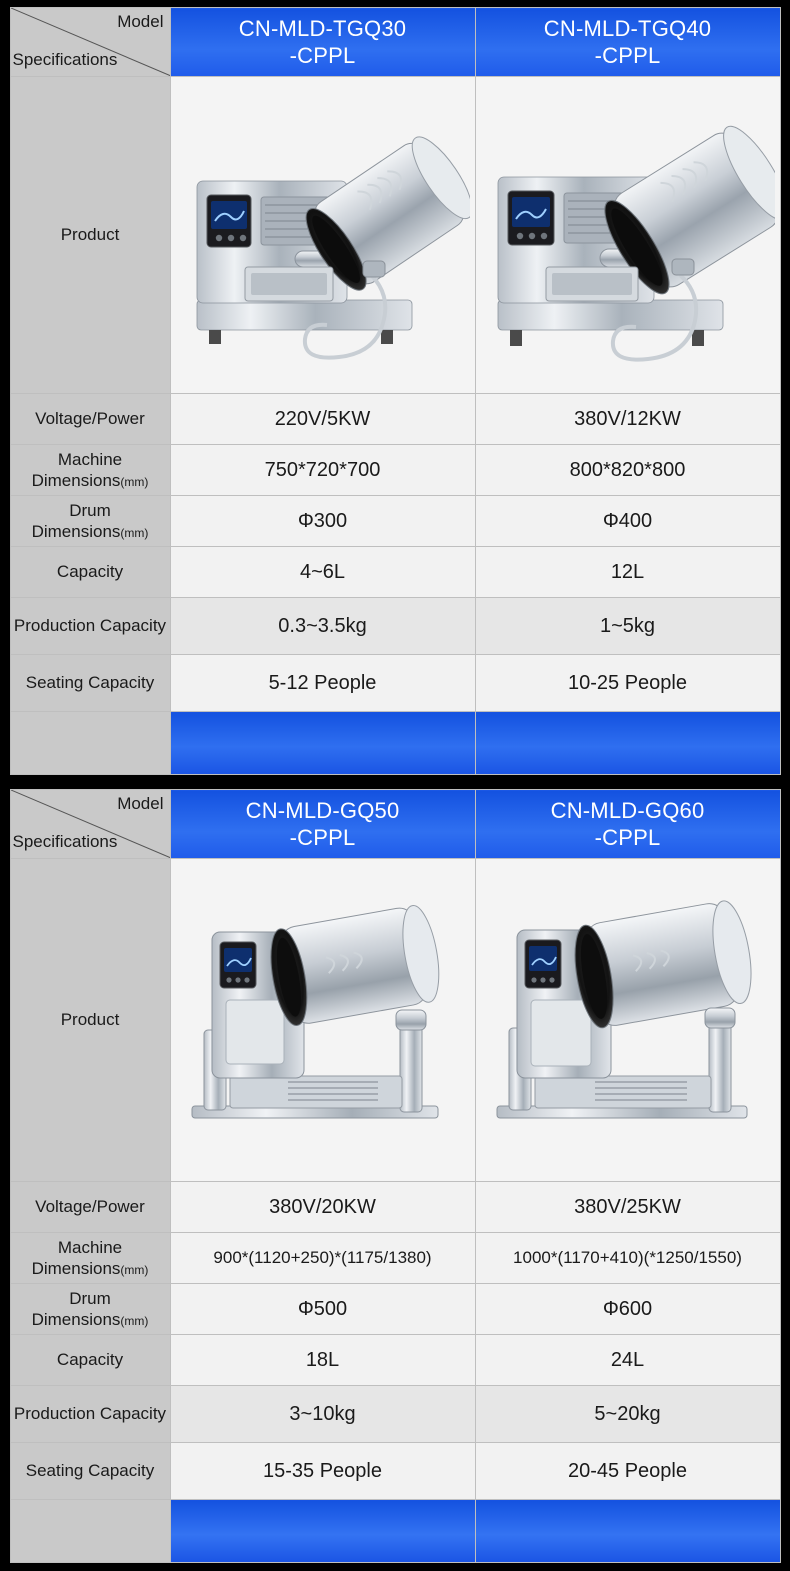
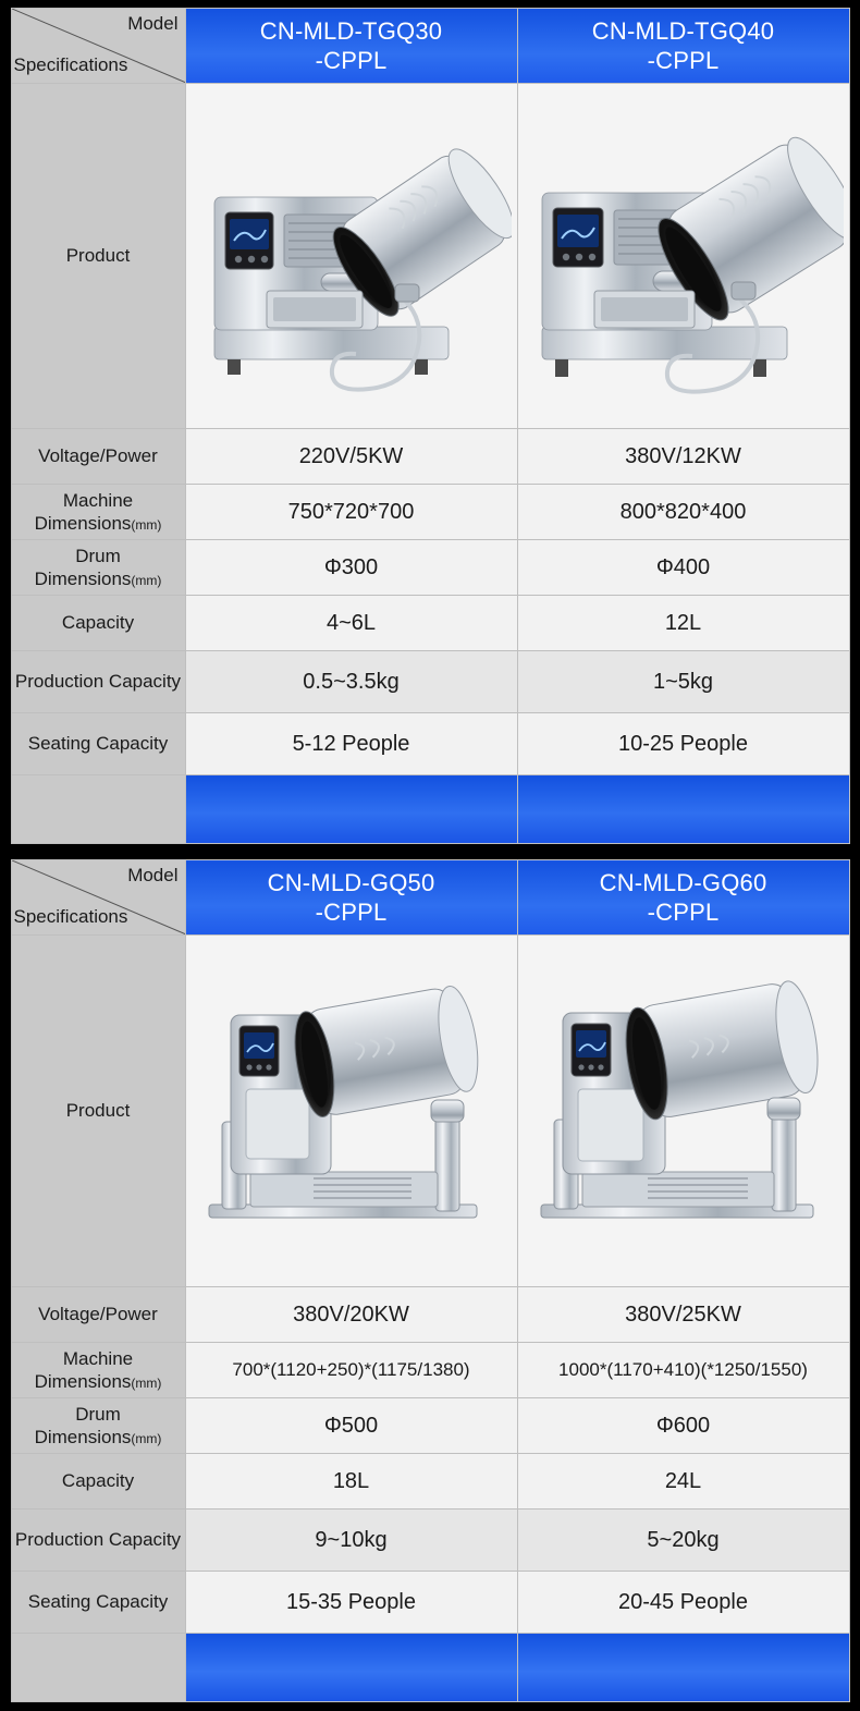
  Model Specifications	CN-MLD-TGQ30 -CPPL	CN-MLD-TGQ40 -CPPL
  Product
  Voltage/Power	220V/5KW	380V/12KW
- Machine Dimensions(mm)	750*720*700	800*820*800
+ Machine Dimensions(mm)	750*720*700	800*820*400
  Drum Dimensions(mm)	Φ300	Φ400
  Capacity	4~6L	12L
- Production Capacity	0.3~3.5kg	1~5kg
+ Production Capacity	0.5~3.5kg	1~5kg
  Seating Capacity	5-12 People	10-25 People
  Model Specifications	CN-MLD-GQ50 -CPPL	CN-MLD-GQ60 -CPPL
  Product
  Voltage/Power	380V/20KW	380V/25KW
- Machine Dimensions(mm)	900*(1120+250)*(1175/1380)	1000*(1170+410)(*1250/1550)
+ Machine Dimensions(mm)	700*(1120+250)*(1175/1380)	1000*(1170+410)(*1250/1550)
  Drum Dimensions(mm)	Φ500	Φ600
  Capacity	18L	24L
- Production Capacity	3~10kg	5~20kg
+ Production Capacity	9~10kg	5~20kg
  Seating Capacity	15-35 People	20-45 People
